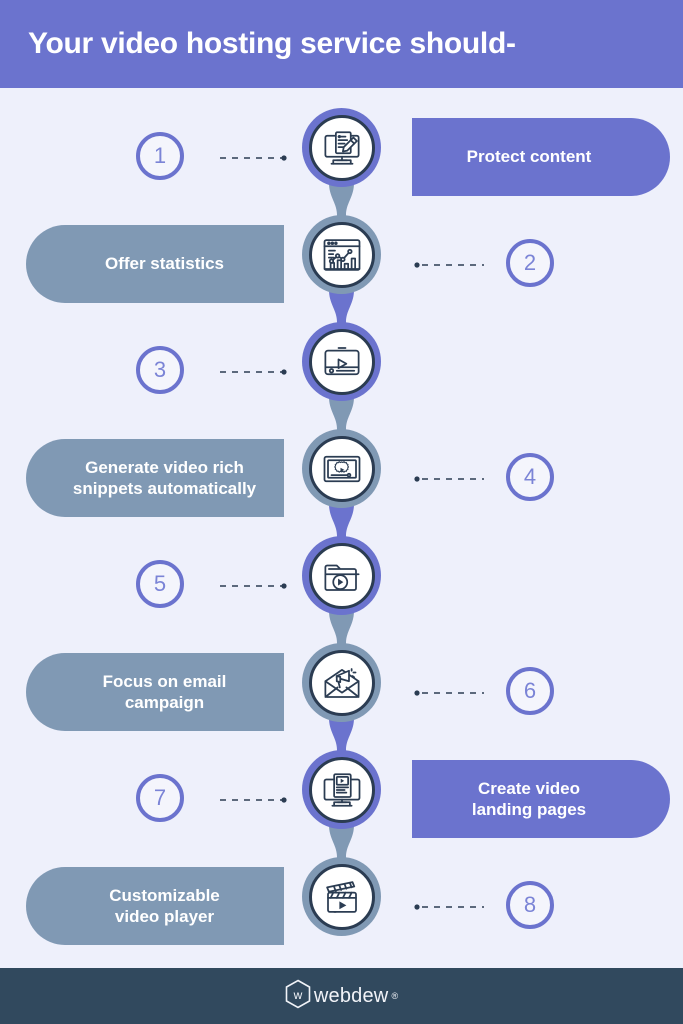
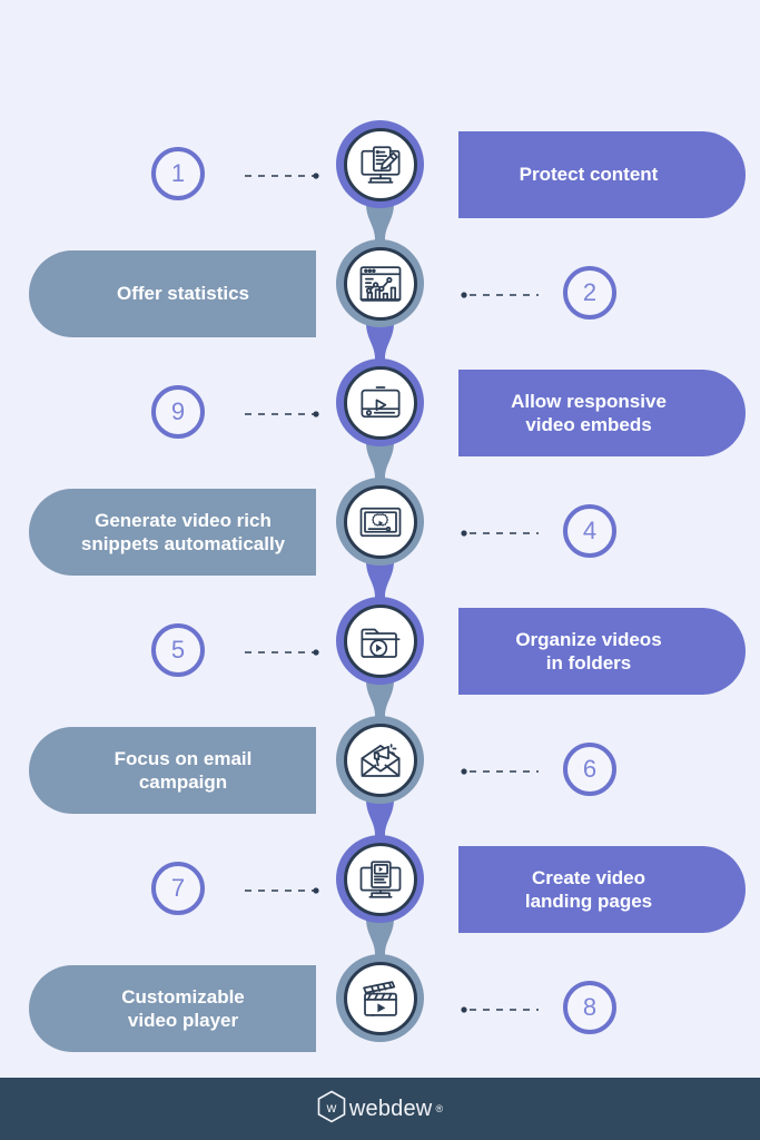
- Your video hosting service should-
  Protect content
  1
  Offer statistics
  2
+ Allow responsive
+ video embeds
- 3
+ 9
  Generate video rich
  snippets automatically
  4
+ Organize videos
+ in folders
  5
  Focus on email
  campaign
  6
  Create video
  landing pages
  7
  Customizable
  video player
  8
  w
  webdew
  ®
